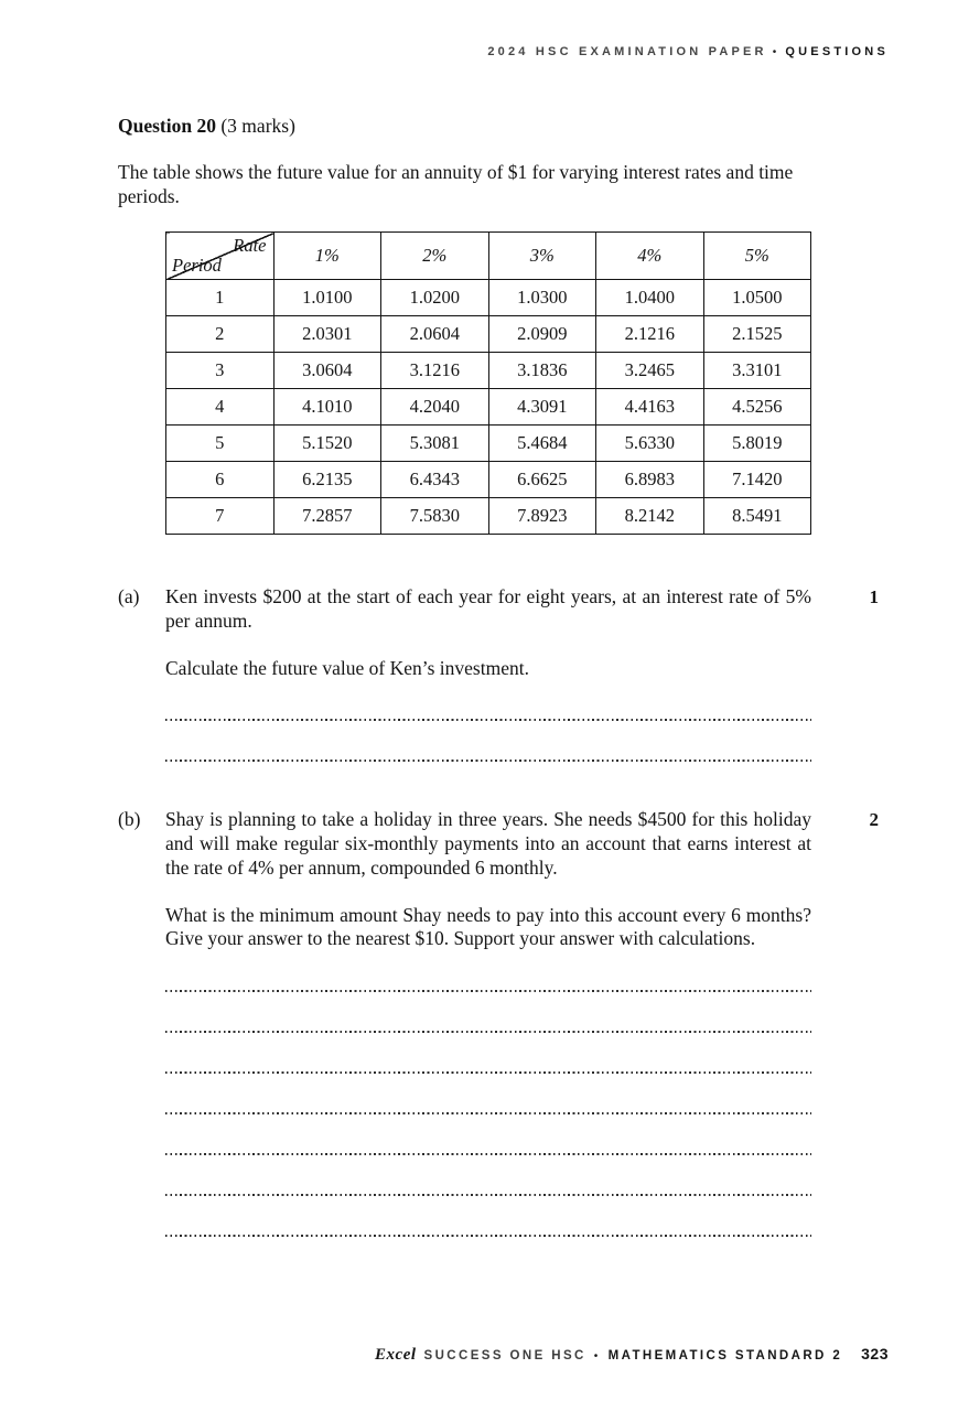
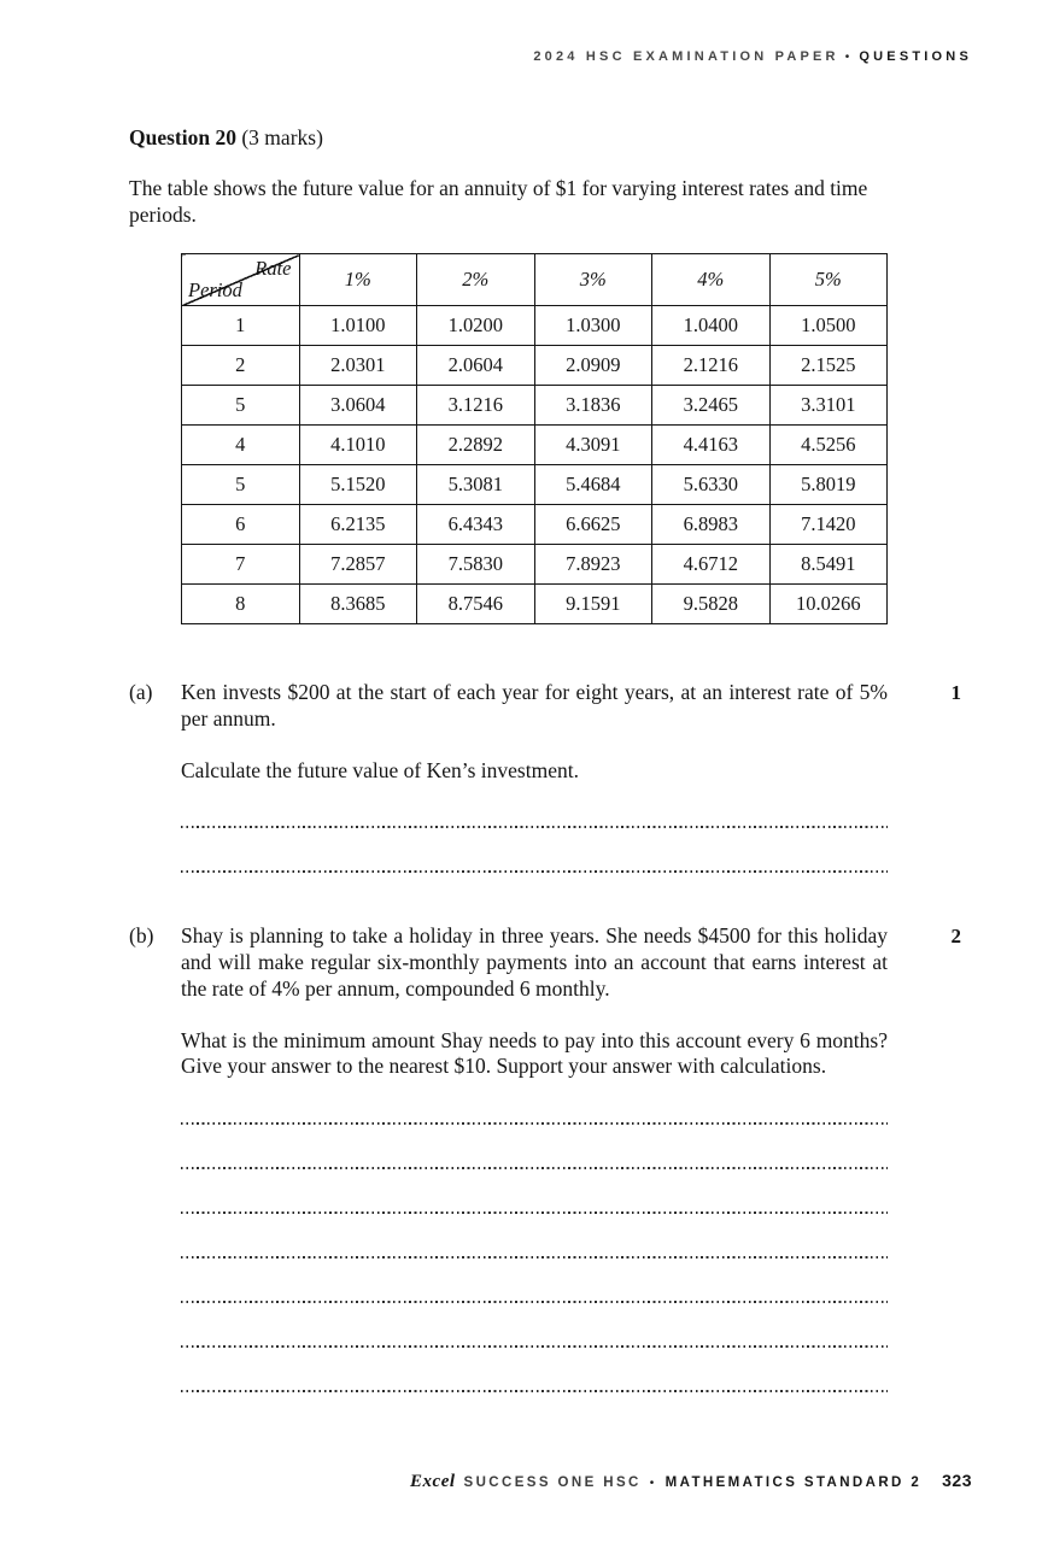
  2024 HSC EXAMINATION PAPER • QUESTIONS
  Question 20 (3 marks)
  The table shows the future value for an annuity of $1 for varying interest rates and time periods.
  Rate Period	1%	2%	3%	4%	5%
  1	1.0100	1.0200	1.0300	1.0400	1.0500
  2	2.0301	2.0604	2.0909	2.1216	2.1525
- 3	3.0604	3.1216	3.1836	3.2465	3.3101
+ 5	3.0604	3.1216	3.1836	3.2465	3.3101
- 4	4.1010	4.2040	4.3091	4.4163	4.5256
+ 4	4.1010	2.2892	4.3091	4.4163	4.5256
  5	5.1520	5.3081	5.4684	5.6330	5.8019
  6	6.2135	6.4343	6.6625	6.8983	7.1420
- 7	7.2857	7.5830	7.8923	8.2142	8.5491
+ 7	7.2857	7.5830	7.8923	4.6712	8.5491
+ 8	8.3685	8.7546	9.1591	9.5828	10.0266
  (a)
  Ken invests $200 at the start of each year for eight years, at an interest rate of 5% per annum.
  Calculate the future value of Ken’s investment.
  1
  (b)
  Shay is planning to take a holiday in three years. She needs $4500 for this holiday and will make regular six-monthly payments into an account that earns interest at the rate of 4% per annum, compounded 6 monthly.
  What is the minimum amount Shay needs to pay into this account every 6 months? Give your answer to the nearest $10. Support your answer with calculations.
  2
  Excel
  SUCCESS ONE HSC
  •
  MATHEMATICS STANDARD 2
  323
